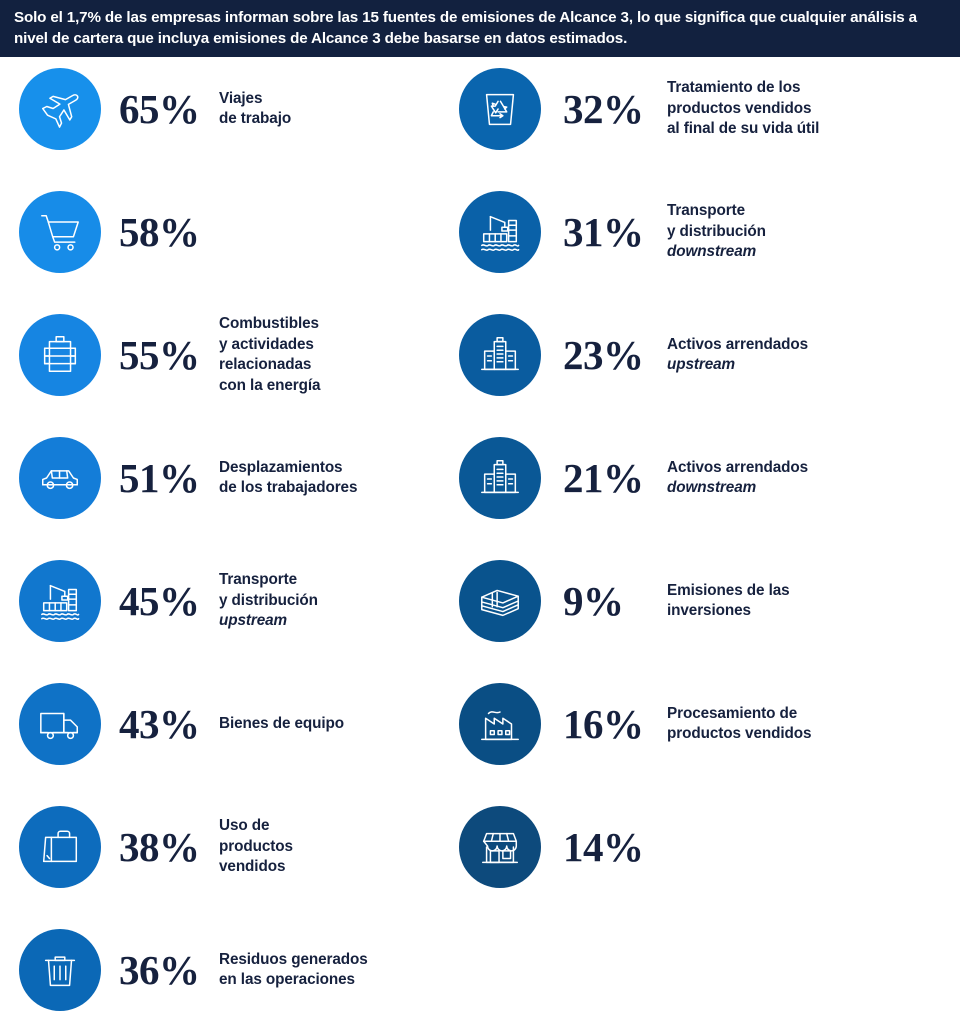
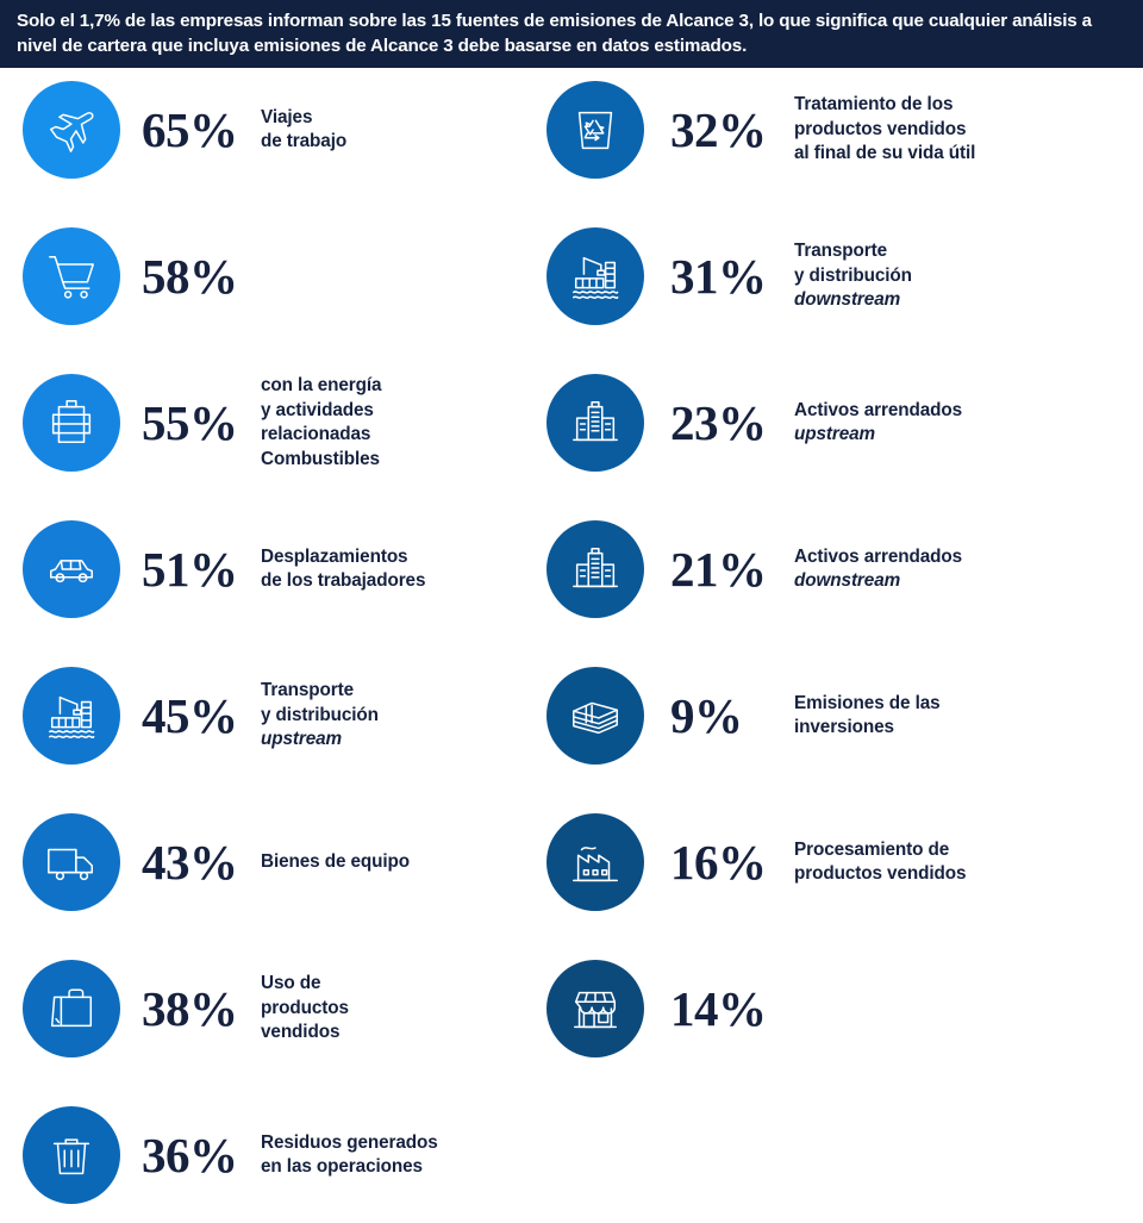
  Solo el 1,7% de las empresas informan sobre las 15 fuentes de emisiones de Alcance 3, lo que significa que cualquier análisis a nivel de cartera que incluya emisiones de Alcance 3 debe basarse en datos estimados.
  65%
  Viajes
  de trabajo
  58%
  55%
- Combustibles
+ con la energía
  y actividades
  relacionadas
- con la energía
+ Combustibles
  51%
  Desplazamientos
  de los trabajadores
  45%
  Transporte
  y distribución
  upstream
  43%
  Bienes de equipo
  38%
  Uso de
  productos
  vendidos
  36%
  Residuos generados
  en las operaciones
  32%
  Tratamiento de los
  productos vendidos
  al final de su vida útil
  31%
  Transporte
  y distribución
  downstream
  23%
  Activos arrendados
  upstream
  21%
  Activos arrendados
  downstream
  9%
  Emisiones de las
  inversiones
  16%
  Procesamiento de
  productos vendidos
  14%
